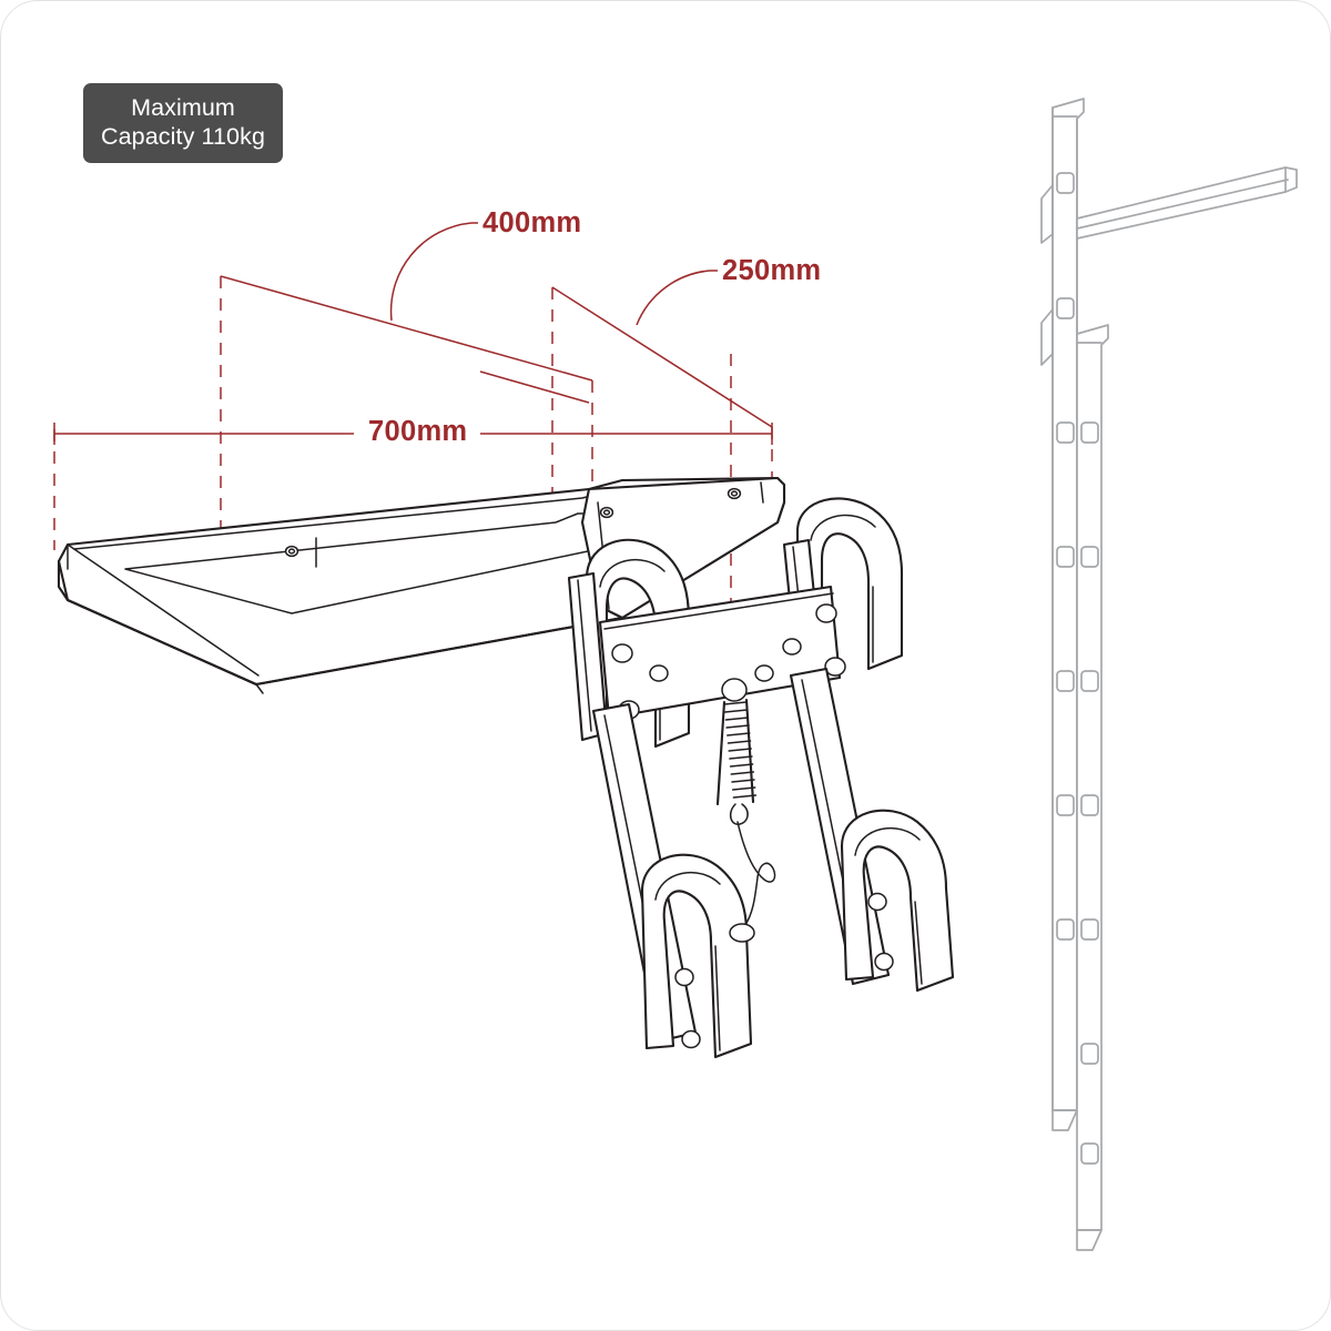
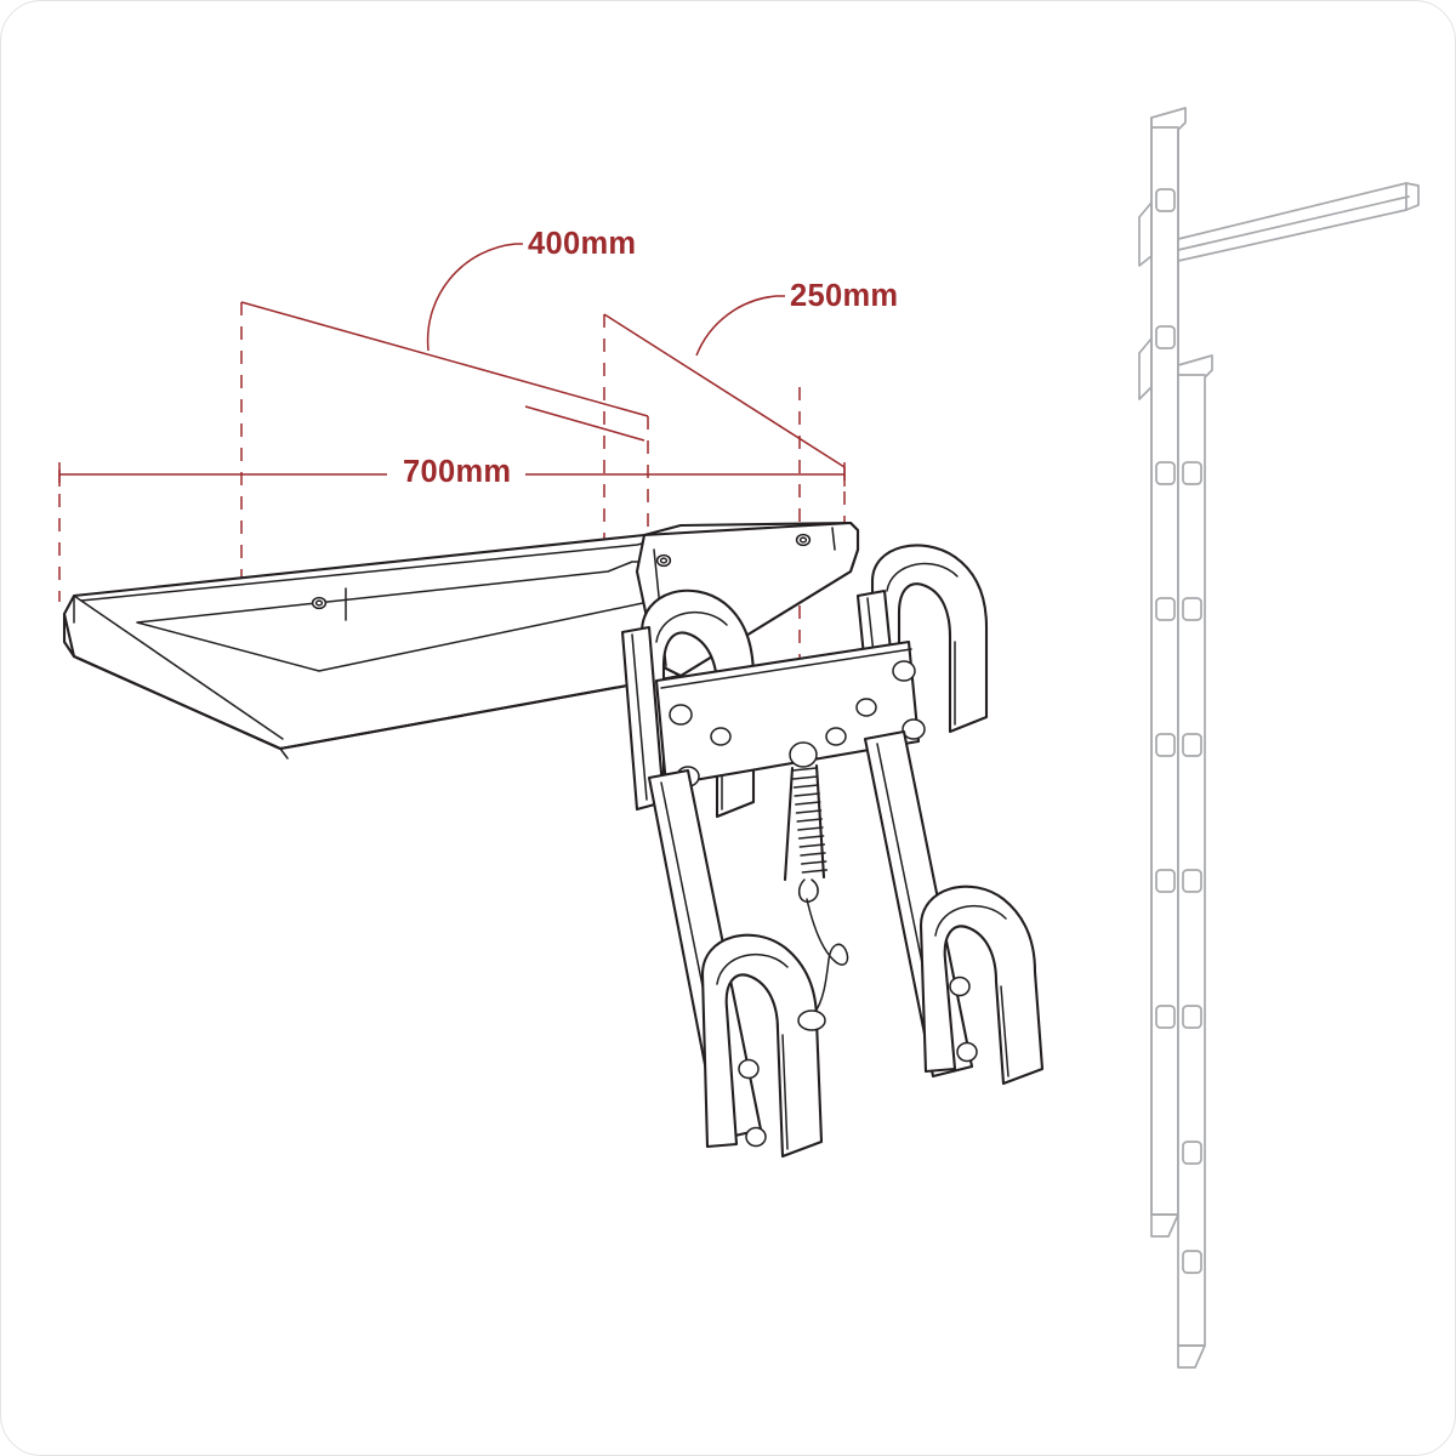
- Maximum
- Capacity 110kg
  400mm
  250mm
  700mm
